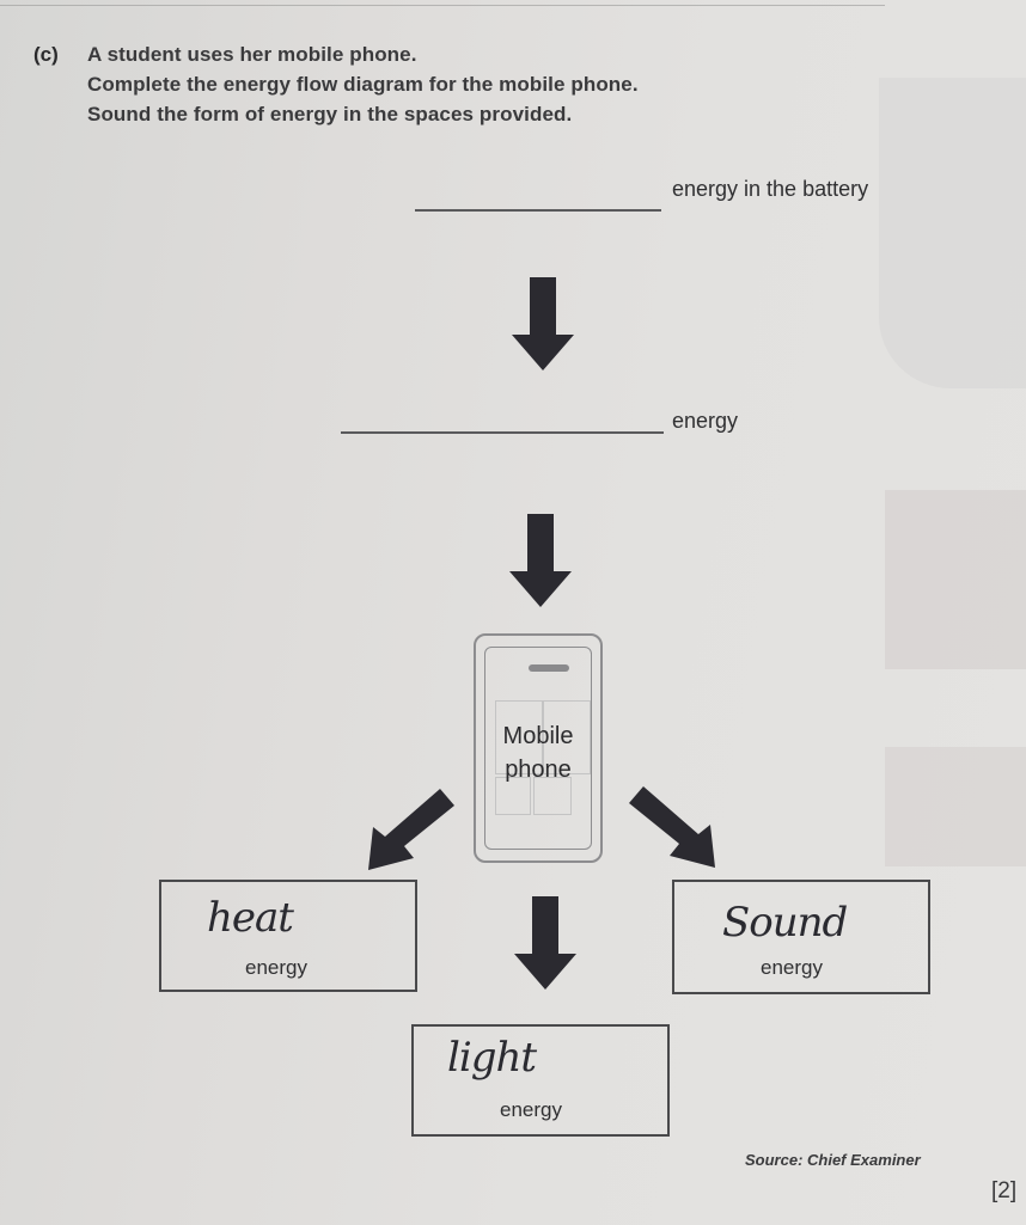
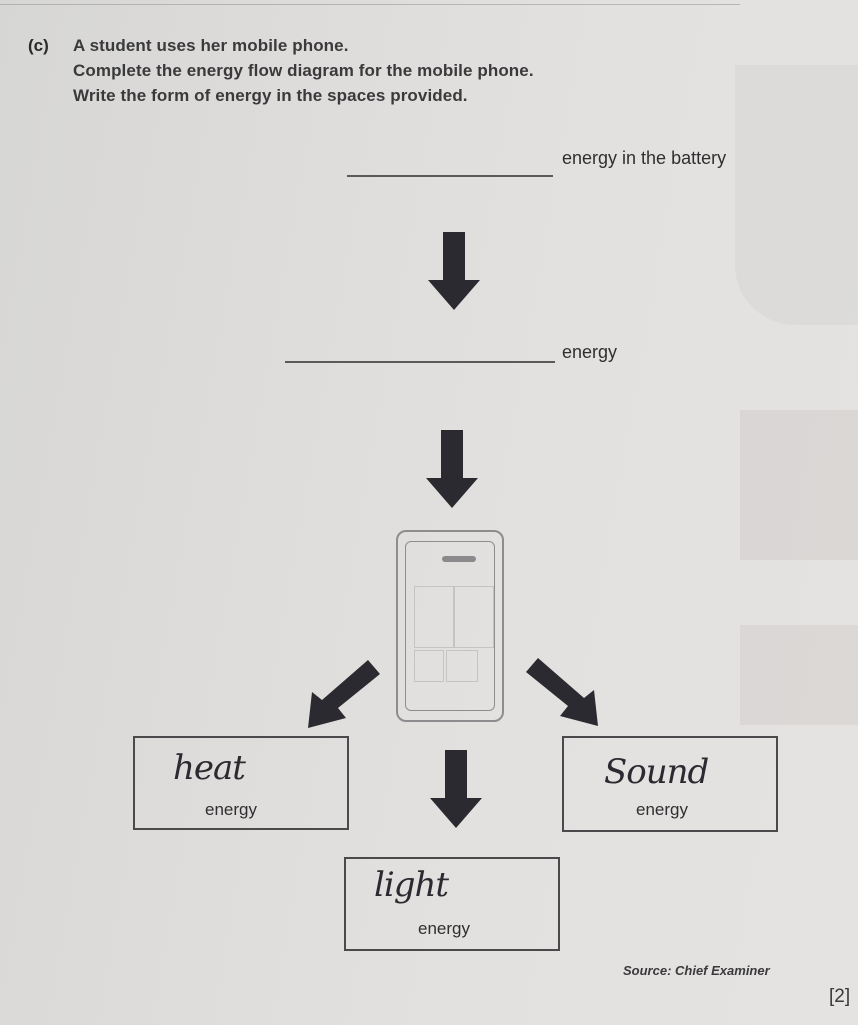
  (c)
  A student uses her mobile phone.
  Complete the energy flow diagram for the mobile phone.
- Sound the form of energy in the spaces provided.
+ Write the form of energy in the spaces provided.
  energy in the battery
  energy
- Mobile
- phone
  heat
  energy
  Sound
  energy
  light
  energy
  Source: Chief Examiner
  [2]
